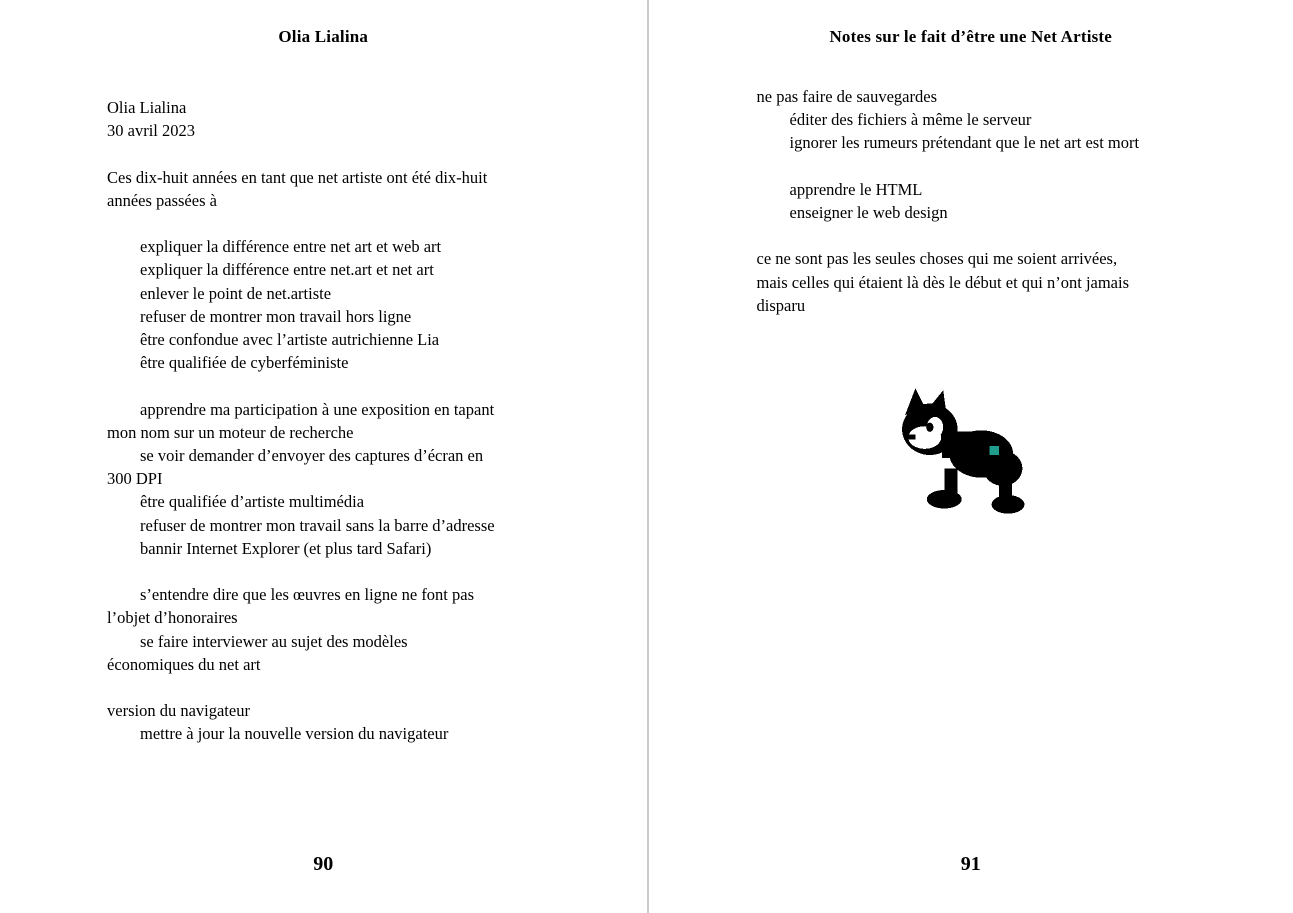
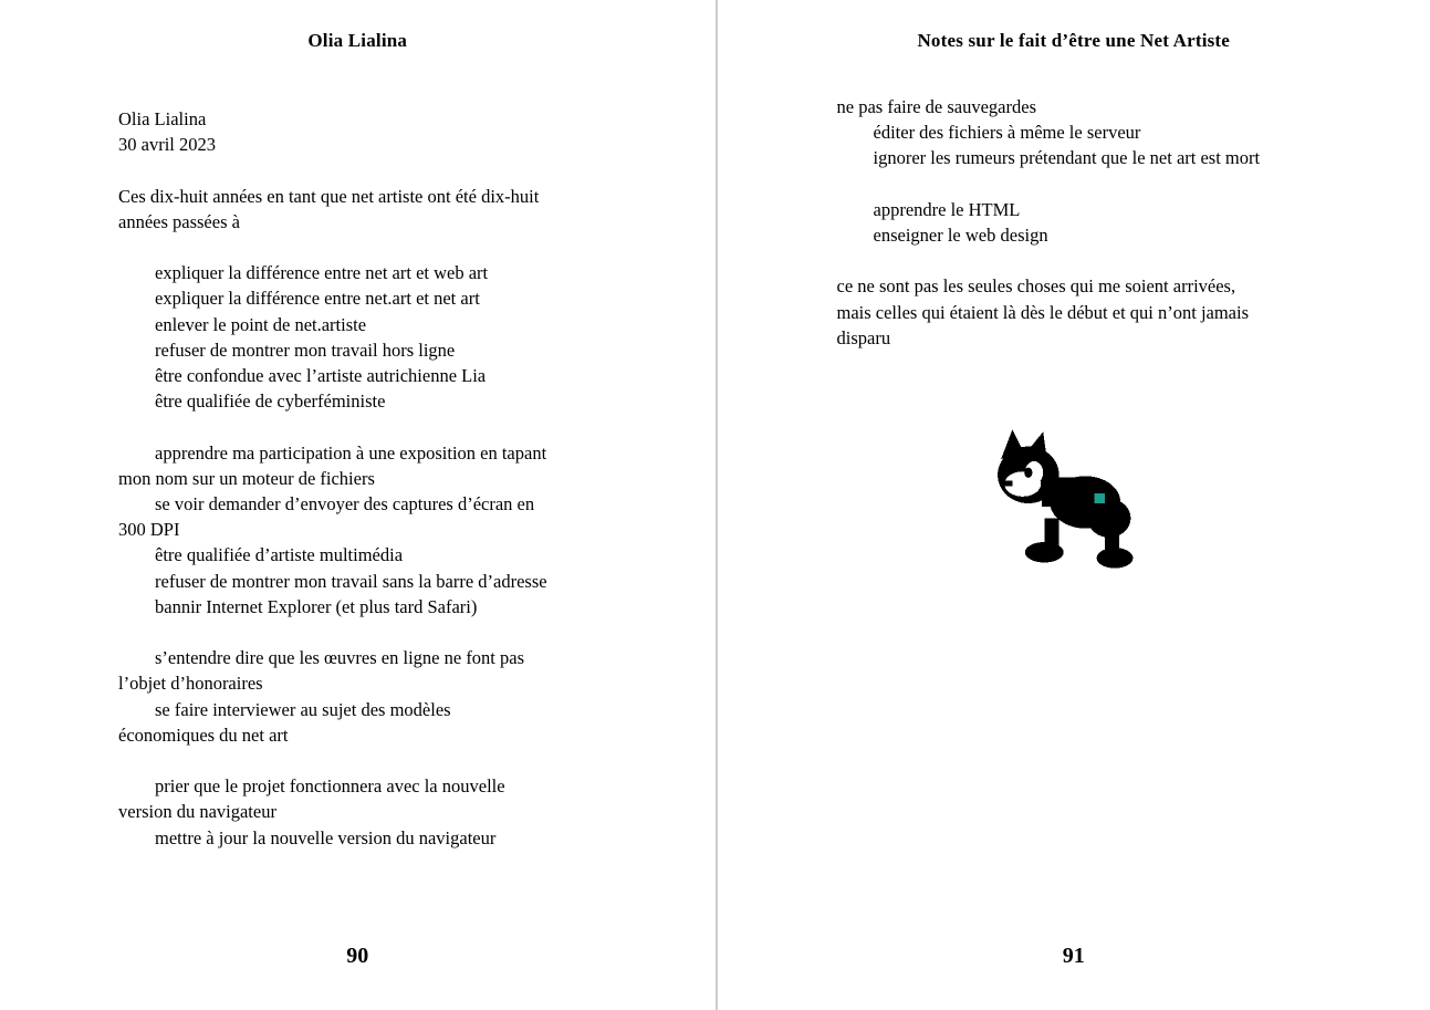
  Olia Lialina
  Olia Lialina
  30 avril 2023
  Ces dix-huit années en tant que net artiste ont été dix-huit
  années passées à
  expliquer la différence entre net art et web art
  expliquer la différence entre net.art et net art
  enlever le point de net.artiste
  refuser de montrer mon travail hors ligne
  être confondue avec l’artiste autrichienne Lia
  être qualifiée de cyberféministe
  apprendre ma participation à une exposition en tapant
- mon nom sur un moteur de recherche
+ mon nom sur un moteur de fichiers
  se voir demander d’envoyer des captures d’écran en
  300 DPI
  être qualifiée d’artiste multimédia
  refuser de montrer mon travail sans la barre d’adresse
  bannir Internet Explorer (et plus tard Safari)
  s’entendre dire que les œuvres en ligne ne font pas
  l’objet d’honoraires
  se faire interviewer au sujet des modèles
  économiques du net art
+ prier que le projet fonctionnera avec la nouvelle
  version du navigateur
  mettre à jour la nouvelle version du navigateur
  90
  Notes sur le fait d’être une Net Artiste
  ne pas faire de sauvegardes
  éditer des fichiers à même le serveur
  ignorer les rumeurs prétendant que le net art est mort
  apprendre le HTML
  enseigner le web design
  ce ne sont pas les seules choses qui me soient arrivées,
  mais celles qui étaient là dès le début et qui n’ont jamais
  disparu
  91
